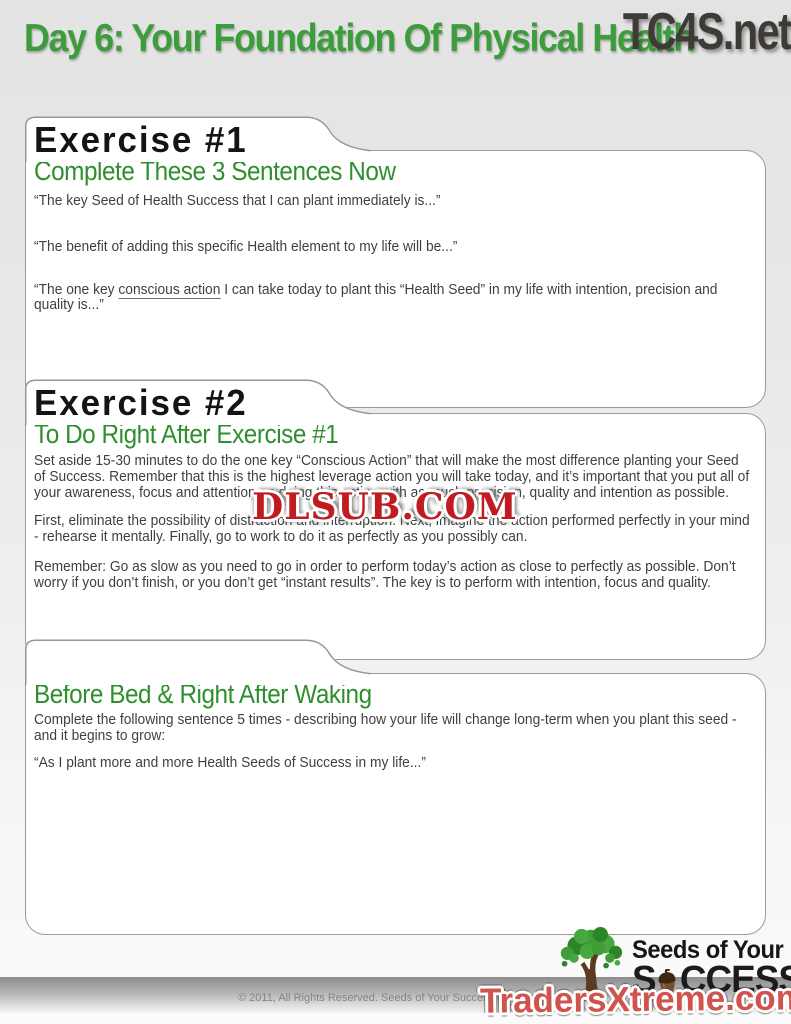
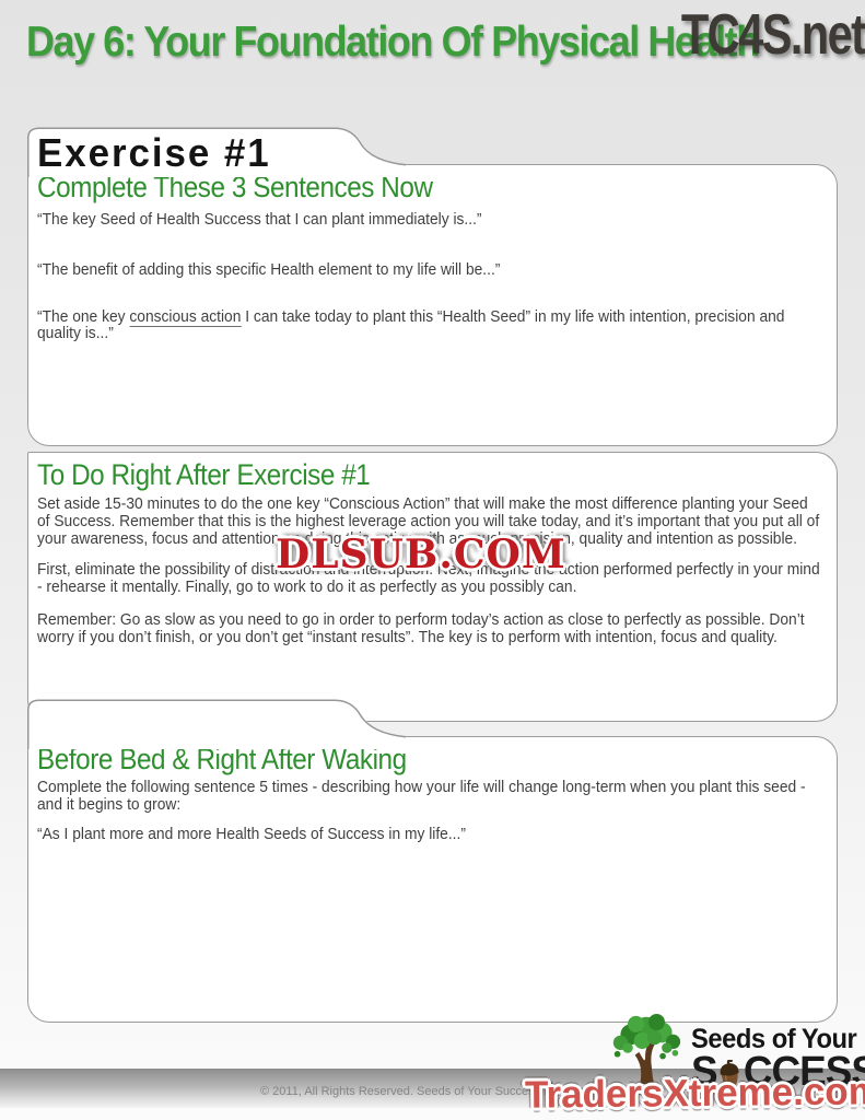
  Day 6: Your Foundation Of Physical Health
  TC4S.net
  Exercise #1
  Complete These 3 Sentences Now
  “The key Seed of Health Success that I can plant immediately is...”
  “The benefit of adding this specific Health element to my life will be...”
  “The one key conscious action I can take today to plant this “Health Seed” in my life with intention, precision and quality is...”
- Exercise #2
  To Do Right After Exercise #1
  Set aside 15-30 minutes to do the one key “Conscious Action” that will make the most difference planting your Seed of Success. Remember that this is the highest leverage action you will take today, and it’s important that you put all of your awareness, focus and attention on doing this action with as much precision, quality and intention as possible.
  First, eliminate the possibility of distraction and interruption. Next, imagine the action performed perfectly in your mind - rehearse it mentally. Finally, go to work to do it as perfectly as you possibly can.
  Remember: Go as slow as you need to go in order to perform today’s action as close to perfectly as possible. Don’t worry if you don’t finish, or you don’t get “instant results”. The key is to perform with intention, focus and quality.
  Before Bed & Right After Waking
  Complete the following sentence 5 times - describing how your life will change long-term when you plant this seed - and it begins to grow:
  “As I plant more and more Health Seeds of Success in my life...”
  DLSUB.COM
  © 2011, All Rights Reserved. Seeds of Your Success is a Trademark of
  Seeds of Your
  S
  CCESS
  TradersXtreme.co
